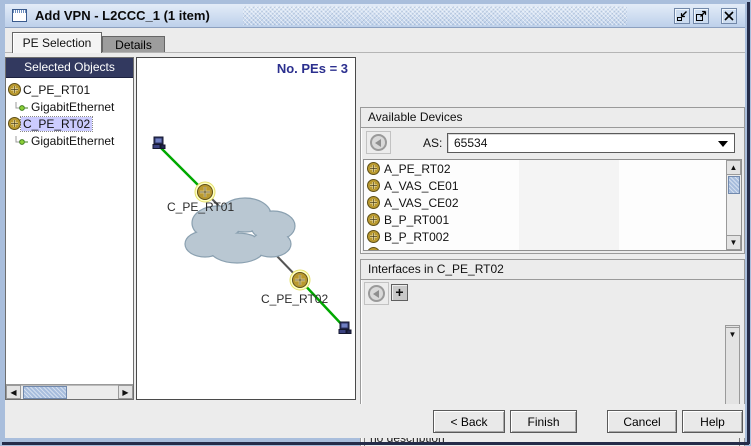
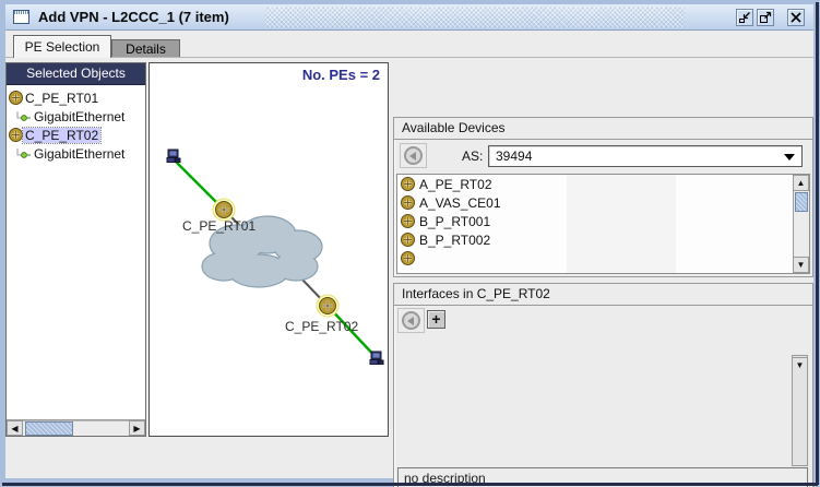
- Add VPN - L2CCC_1 (1 item)
+ Add VPN - L2CCC_1 (7 item)
  PE Selection
  Details
  Selected Objects
  C_PE_RT01
  GigabitEthernet
  C_PE_RT02
  GigabitEthernet
  ◀
  ▶
- No. PEs = 3
+ No. PEs = 2
  C_PE_RT01
  C_PE_RT02
  Available Devices
  AS:
- 65534
+ 39494
  A_PE_RT02
  A_VAS_CE01
- A_VAS_CE02
  B_P_RT001
  B_P_RT002
  ▲
  ▼
  Interfaces in C_PE_RT02
  +
  ▼
  no description
- < Back
- Finish
- Cancel
- Help
